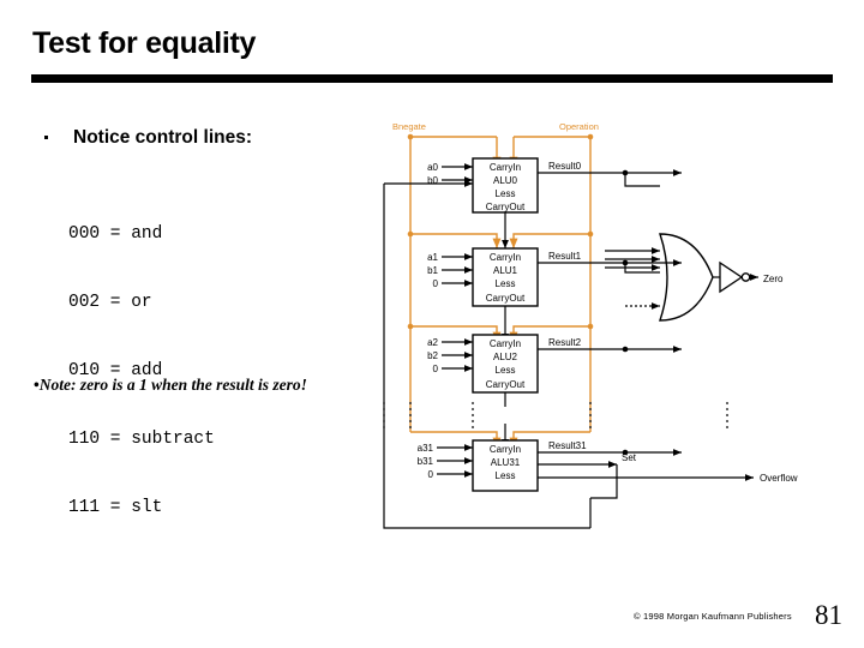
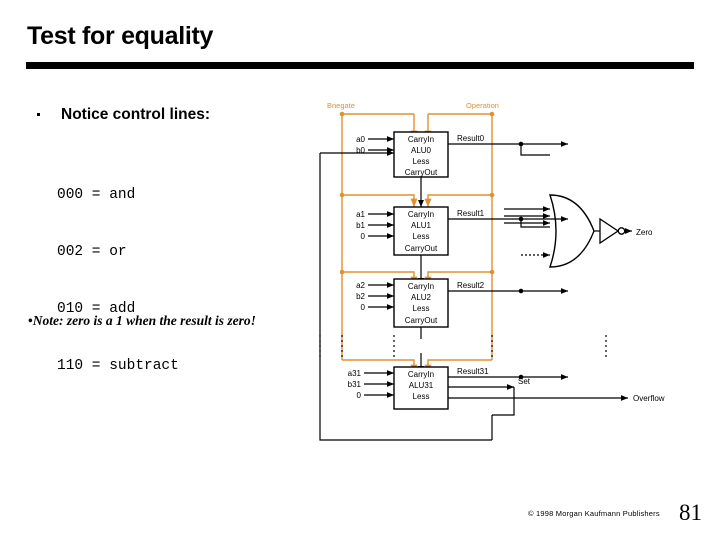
  Test for equality
  Notice control lines:
  000 = and
  002 = or
  010 = add
  110 = subtract
- 111 = slt
  •Note: zero is a 1 when the result is zero!
  © 1998 Morgan Kaufmann Publishers
  81
  Bnegate
  Operation
  CarryIn
  ALU0
  Less
  CarryOut
  CarryIn
  ALU1
  Less
  CarryOut
  CarryIn
  ALU2
  Less
  CarryOut
  CarryIn
  ALU31
  Less
  a0
  b0
  a1
  b1
  0
  a2
  b2
  0
  a31
  b31
  0
  Result0
  Result1
  Result2
  Result31
  Set
  Overflow
  Zero
